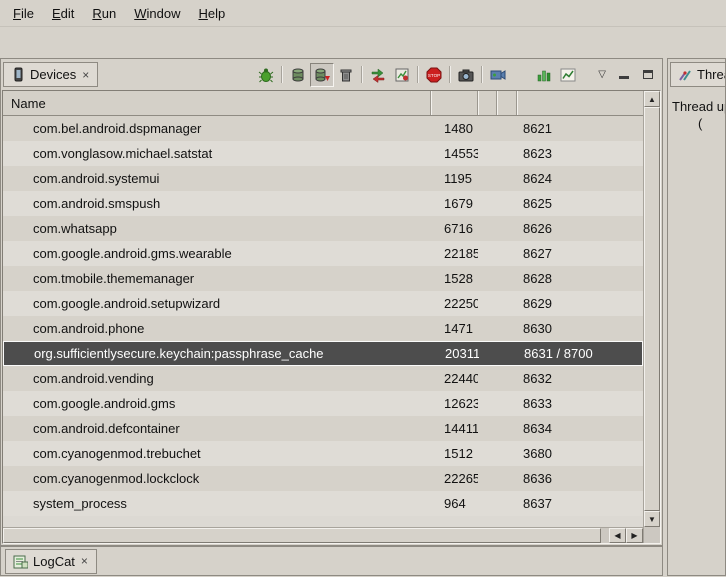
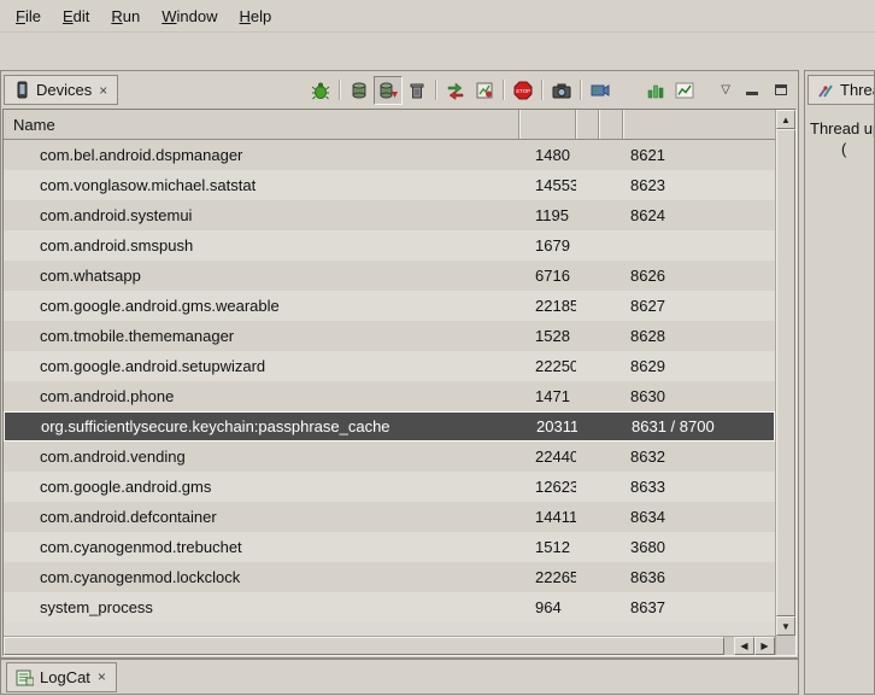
  File
  Edit
  Run
  Window
  Help
  Devices
  ×
  ▽
  Name
  com.bel.android.dspmanager
  1480
  8621
  com.vonglasow.michael.satstat
  14553
  8623
  com.android.systemui
  1195
  8624
  com.android.smspush
  1679
- 8625
  com.whatsapp
  6716
  8626
  com.google.android.gms.wearable
  22185
  8627
  com.tmobile.thememanager
  1528
  8628
  com.google.android.setupwizard
  22250
  8629
  com.android.phone
  1471
  8630
  org.sufficientlysecure.keychain:passphrase_cache
  20311
  8631 / 8700
  com.android.vending
  22440
  8632
  com.google.android.gms
  12623
  8633
  com.android.defcontainer
  14411
  8634
  com.cyanogenmod.trebuchet
  1512
  3680
  com.cyanogenmod.lockclock
  22265
  8636
  system_process
  964
  8637
  ◀
  ▶
  ▲
  ▼
  LogCat
  ×
  Thread u
  (
